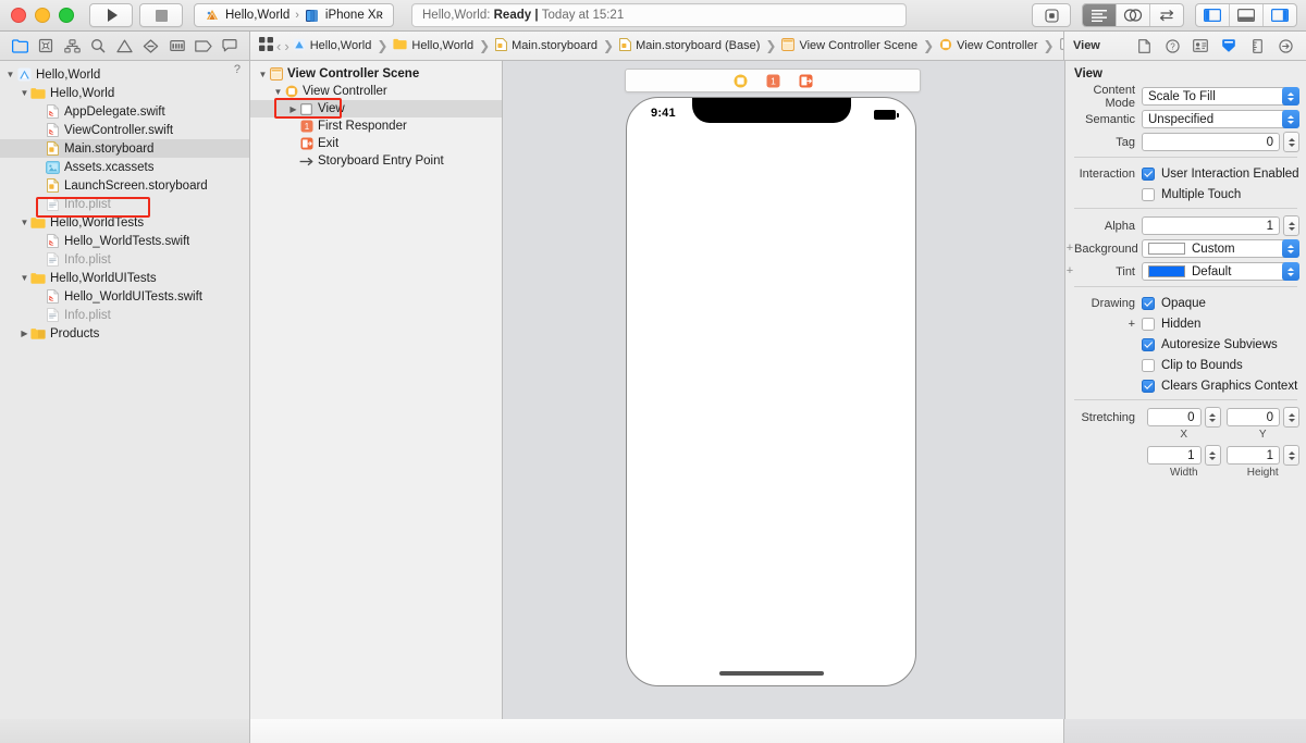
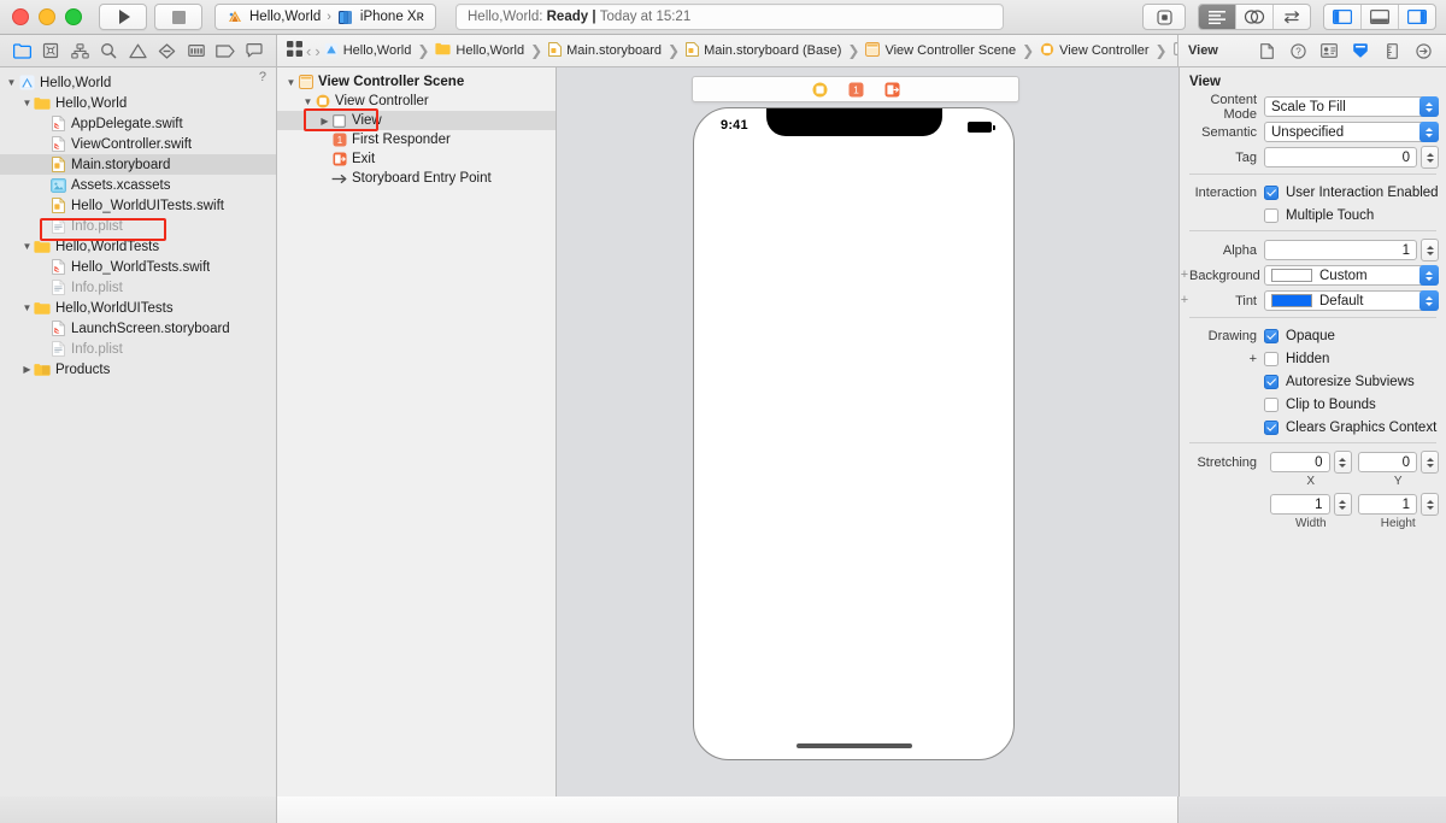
  Hello,World
  ›
  iPhone Xʀ
  Hello,World:
  Ready
  |
  Today at 15:21
  ‹
  ›
  Hello,World
  ❯
  Hello,World
  ❯
  Main.storyboard
  ❯
  Main.storyboard (Base)
  ❯
  View Controller Scene
  ❯
  View Controller
  ❯
  View
  ?
  ?
  ▼
  Hello,World
  ▼
  Hello,World
  AppDelegate.swift
  ViewController.swift
  Main.storyboard
  Assets.xcassets
- LaunchScreen.storyboard
+ Hello_WorldUITests.swift
  ▶
  Info.plist
  ▼
  Hello,WorldTests
  Hello_WorldTests.swift
  Info.plist
  ▼
  Hello,WorldUITests
- Hello_WorldUITests.swift
+ LaunchScreen.storyboard
  Info.plist
  ▶
  Products
  ▼
  View Controller Scene
  ▼
  View Controller
  ▶
  View
  1
  First Responder
  Exit
  Storyboard Entry Point
  1
  9:41
  View
  Content Mode
  Scale To Fill
  Semantic
  Unspecified
  Tag
  0
  Interaction
  User Interaction Enabled
  Multiple Touch
  Alpha
  1
  +
  Background
  Custom
  +
  Tint
  Default
  Drawing
  Opaque
  +
  Hidden
  Autoresize Subviews
  Clip to Bounds
  Clears Graphics Context
  Stretching
  0
  0
  X
  Y
  1
  1
  Width
  Height
